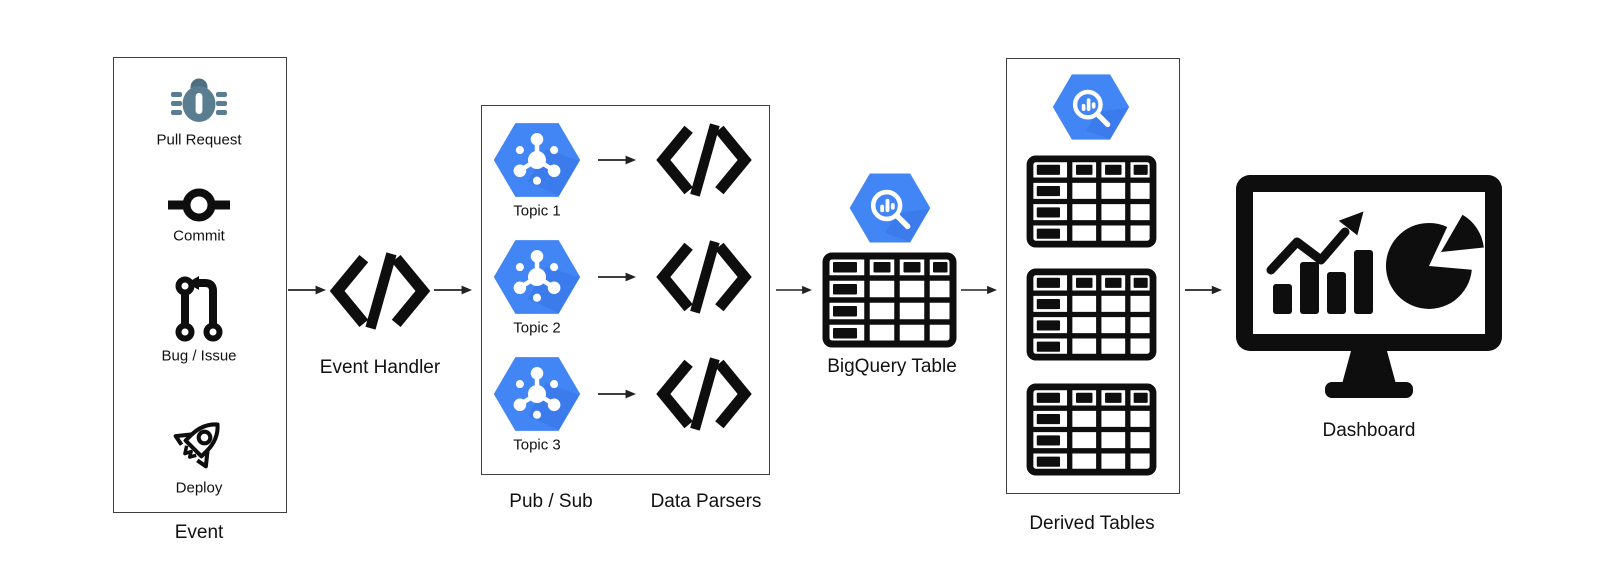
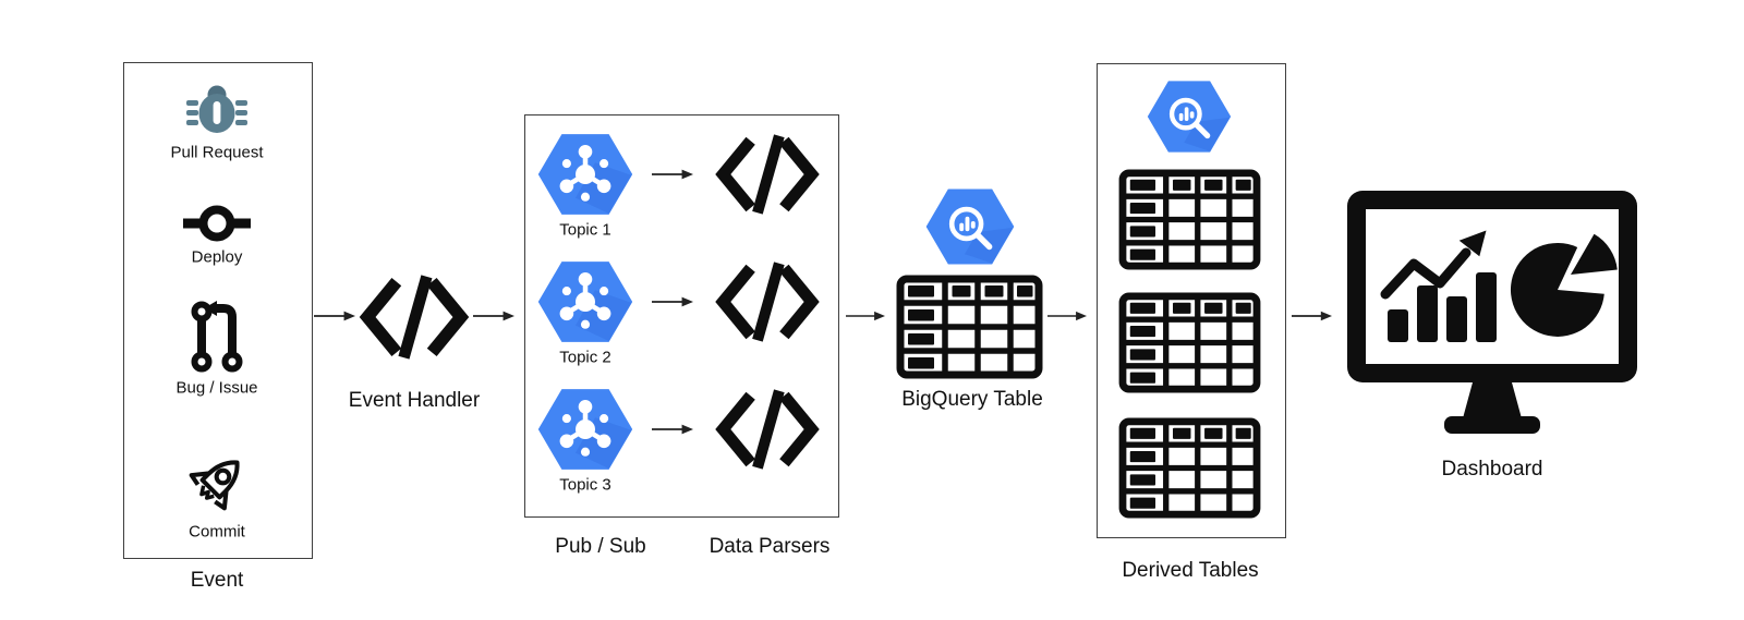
  Pull Request
- Commit
+ Deploy
  Bug / Issue
- Deploy
+ Commit
  Event
  Event Handler
  Topic 1
  Topic 2
  Topic 3
  Pub / Sub
  Data Parsers
  BigQuery Table
  Derived Tables
  Dashboard
